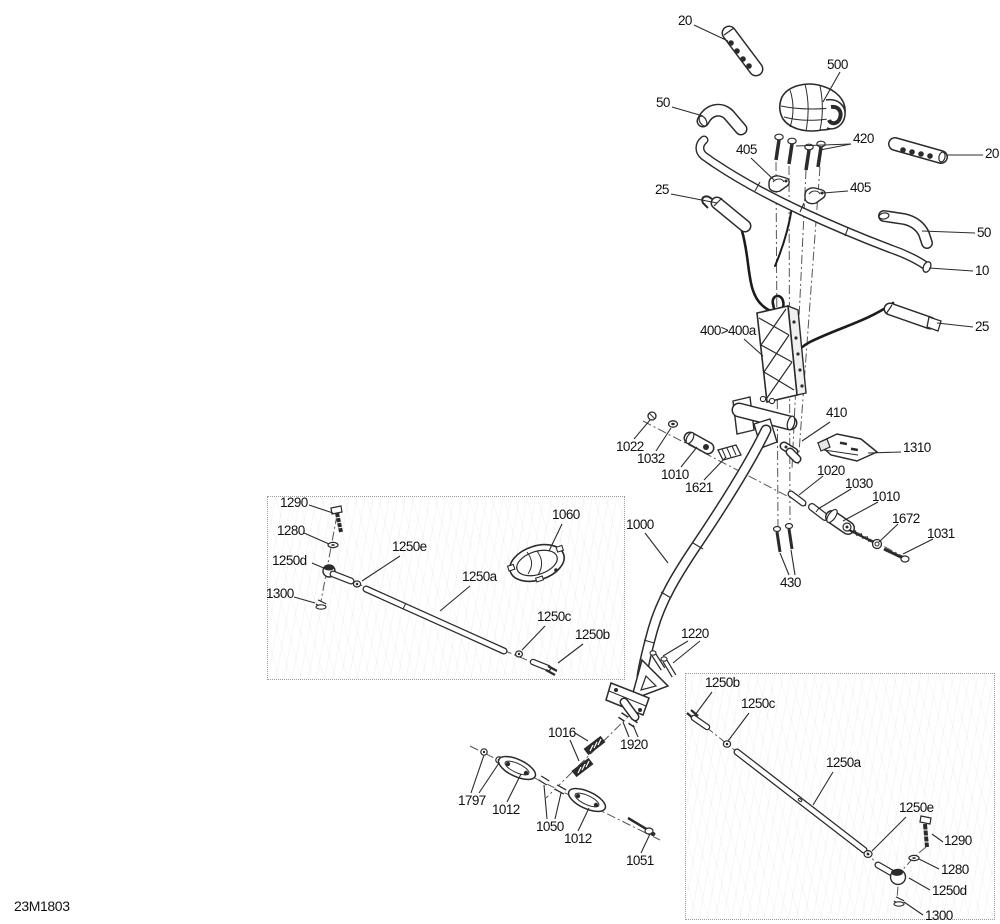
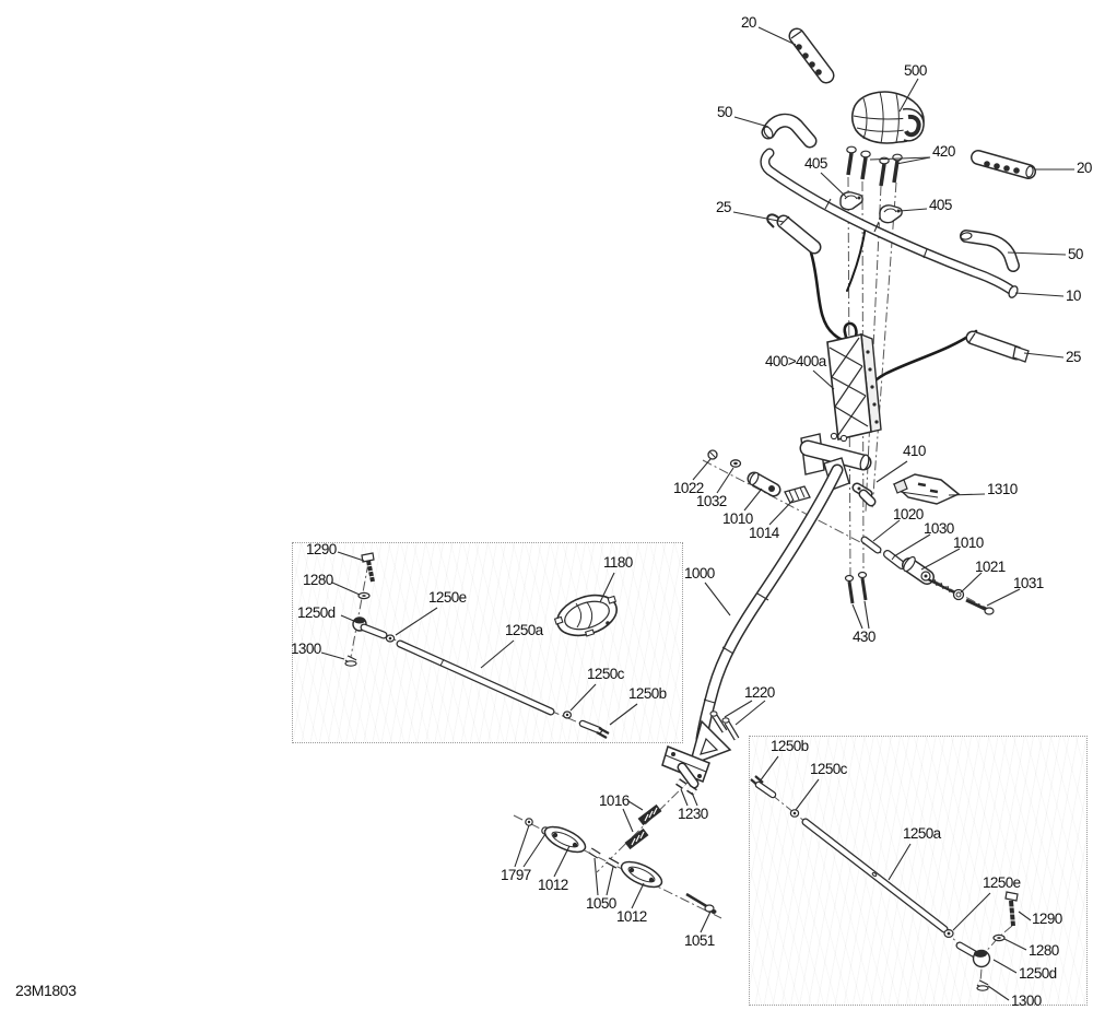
  20
  500
  50
  420
  405
  20
  405
  25
  50
  10
  25
  400>400a
  410
  1310
  1022
  1032
  1010
- 1621
+ 1014
  1020
  1030
  1010
- 1672
+ 1021
  1031
  430
  1290
  1280
  1250e
  1250d
  1300
- 1060
+ 1180
  1250a
  1000
  1250c
  1250b
  1220
  1250b
  1250c
  1016
- 1920
+ 1230
  1250a
  1797
  1012
  1250e
  1050
  1012
  1290
  1051
  1280
  1250d
  1300
  23M1803
